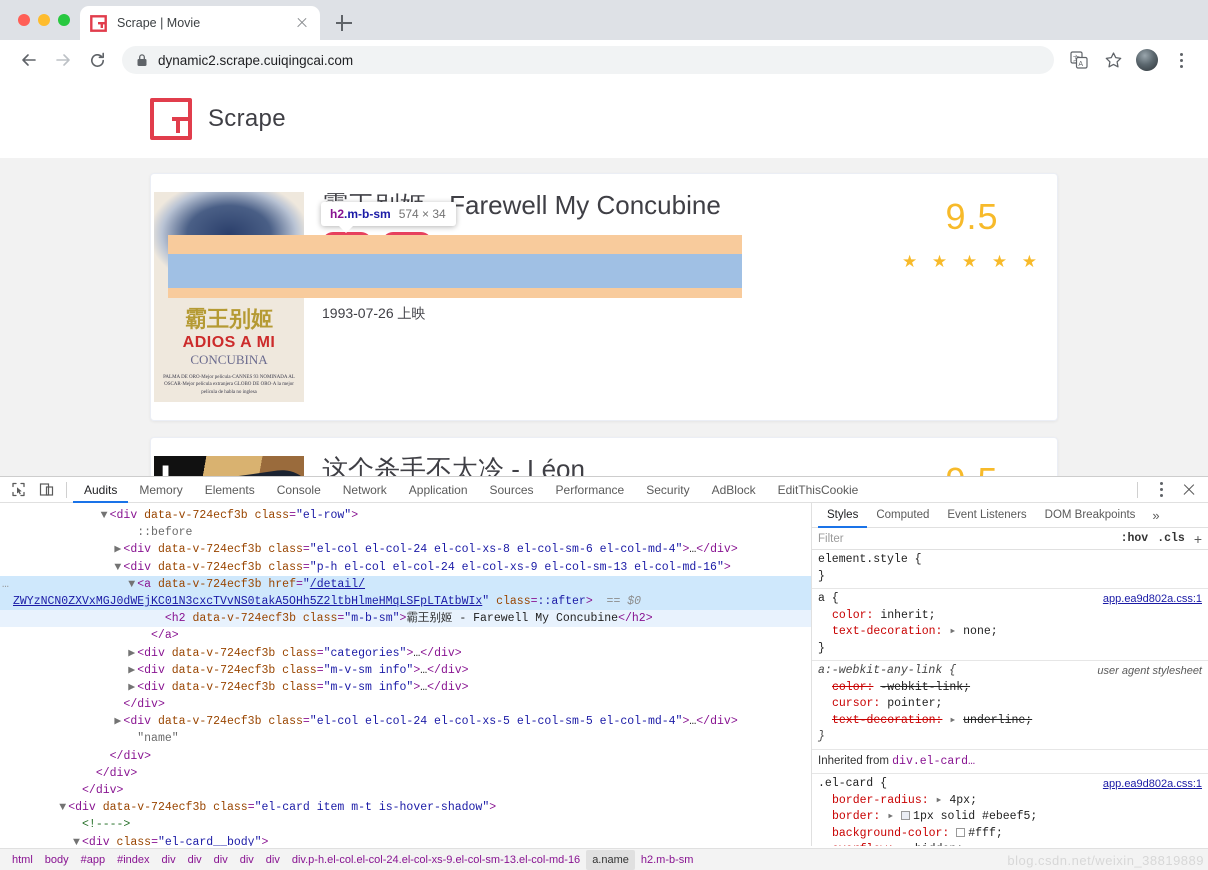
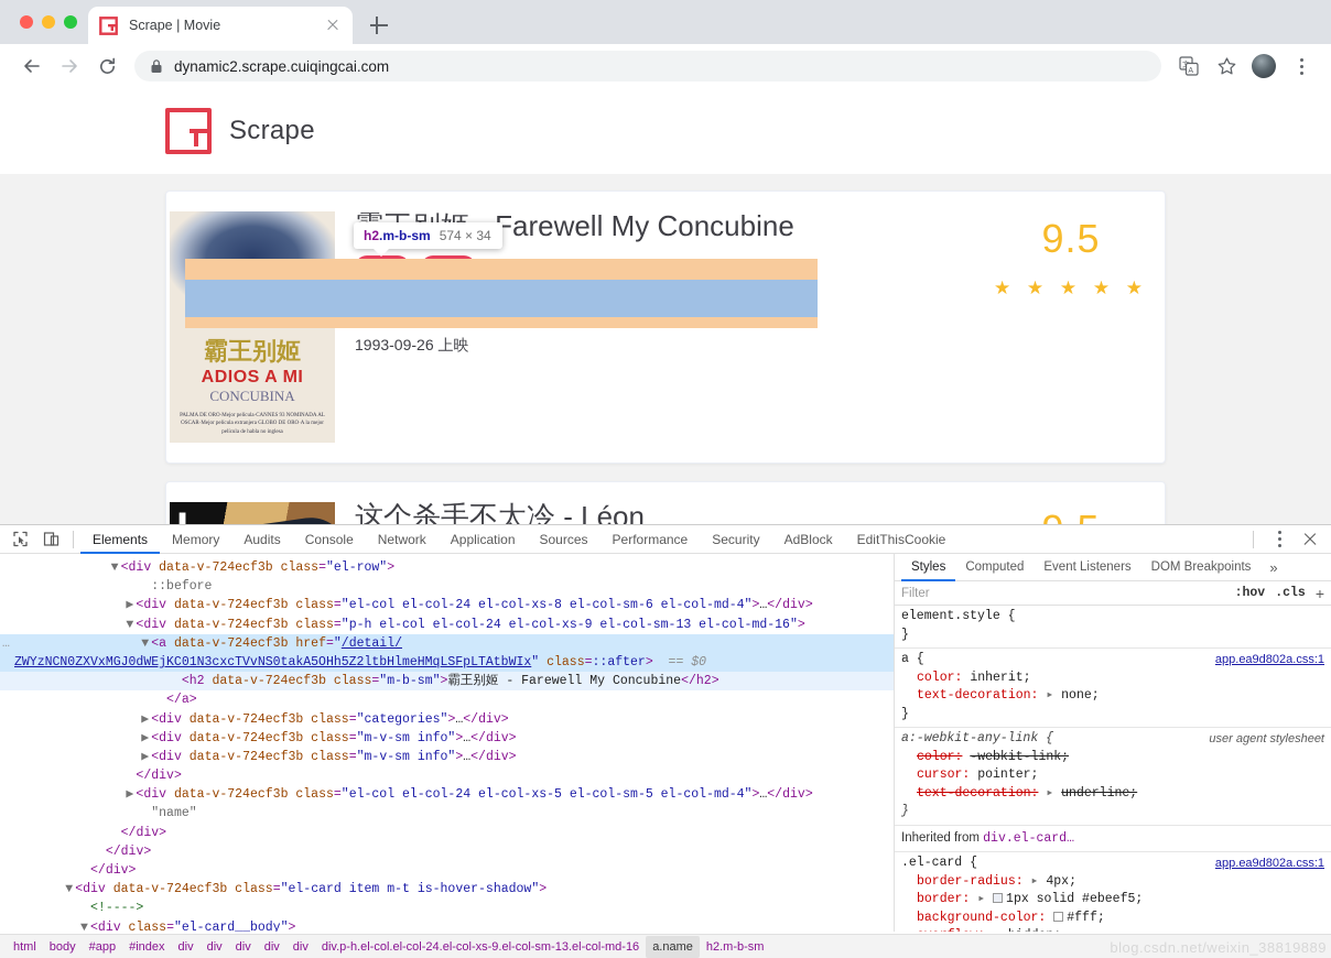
  Scrape | Movie
  dynamic2.scrape.cuiqingcai.com
  Scrape
  霸王别姬
  ADIOS A MI
  CONCUBINA
  Farewell My Concubine
- 1993-07-26 上映
+ 1993-09-26 上映
  9.5
  ★ ★ ★ ★ ★
  这个杀手不太冷 - Léon
  h2.m-b-sm 574 × 34
- Audits
+ Elements
  Memory
- Elements
+ Audits
  Console
  Network
  Application
  Sources
  Performance
  Security
  AdBlock
  EditThisCookie
  ▼ <div data-v-724ecf3b class="el-row">
  ::before
  ▶ <div data-v-724ecf3b class="el-col el-col-24 el-col-xs-8 el-col-sm-6 el-col-md-4">…</div>
  ▼ <div data-v-724ecf3b class="p-h el-col el-col-24 el-col-xs-9 el-col-sm-13 el-col-md-16">
  …
  ▼ <a data-v-724ecf3b href="/detail/
  ZWYzNCN0ZXVxMGJ0dWEjKC01N3cxcTVvNS0takA5OHh5Z2ltbHlmeHMqLSFpLTAtbWIx" class=::after> == $0
  <h2 data-v-724ecf3b class="m-b-sm">霸王别姬 - Farewell My Concubine</h2>
  </a>
  ▶ <div data-v-724ecf3b class="categories">…</div>
  ▶ <div data-v-724ecf3b class="m-v-sm info">…</div>
  ▶ <div data-v-724ecf3b class="m-v-sm info">…</div>
  </div>
  ▶ <div data-v-724ecf3b class="el-col el-col-24 el-col-xs-5 el-col-sm-5 el-col-md-4">…</div>
  "name"
  </div>
  </div>
  </div>
  ▼ <div data-v-724ecf3b class="el-card item m-t is-hover-shadow">
  <!---->
  ▼ <div class="el-card__body">
  Styles
  Computed
  Event Listeners
  DOM Breakpoints
  »
  Filter
  :hov
  .cls
  +
  element.style {
  }
  app.ea9d802a.css:1
  a {
  color: inherit;
  text-decoration: ▸ none;
  }
  user agent stylesheet
  a:-webkit-any-link {
  color: -webkit-link;
  cursor: pointer;
  text-decoration: ▸ underline;
  }
  Inherited from div.el-card…
  app.ea9d802a.css:1
  .el-card {
  border-radius: ▸ 4px;
  border: ▸ 1px solid #ebeef5;
  background-color: #fff;
  html
  body
  #app
  #index
  div
  div
  div
  div
  div
  div.p-h.el-col.el-col-24.el-col-xs-9.el-col-sm-13.el-col-md-16
  a.name
  h2.m-b-sm
  blog.csdn.net/weixin_38819889
